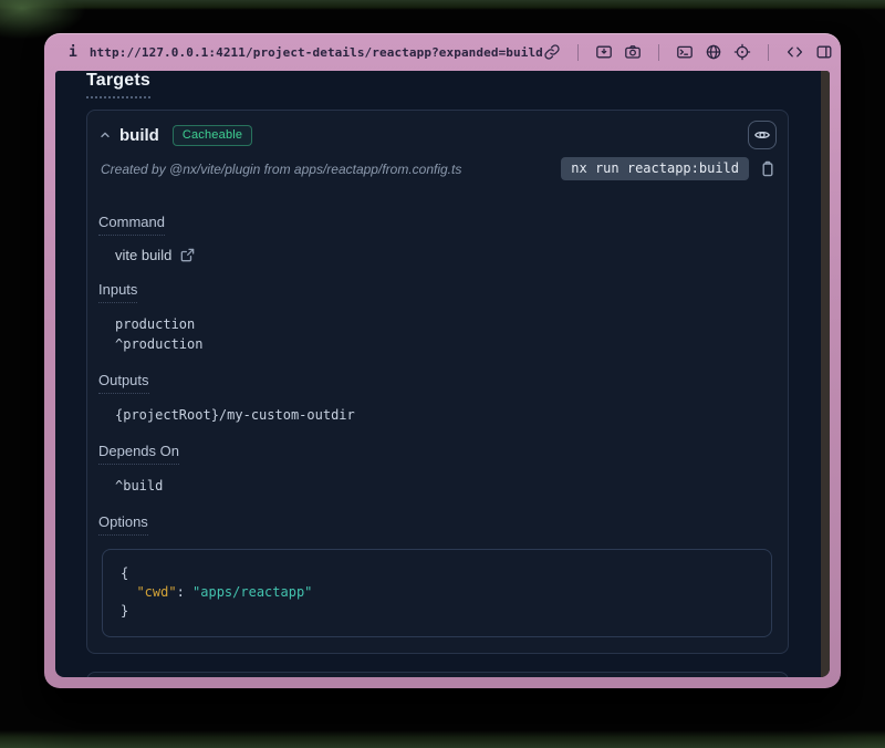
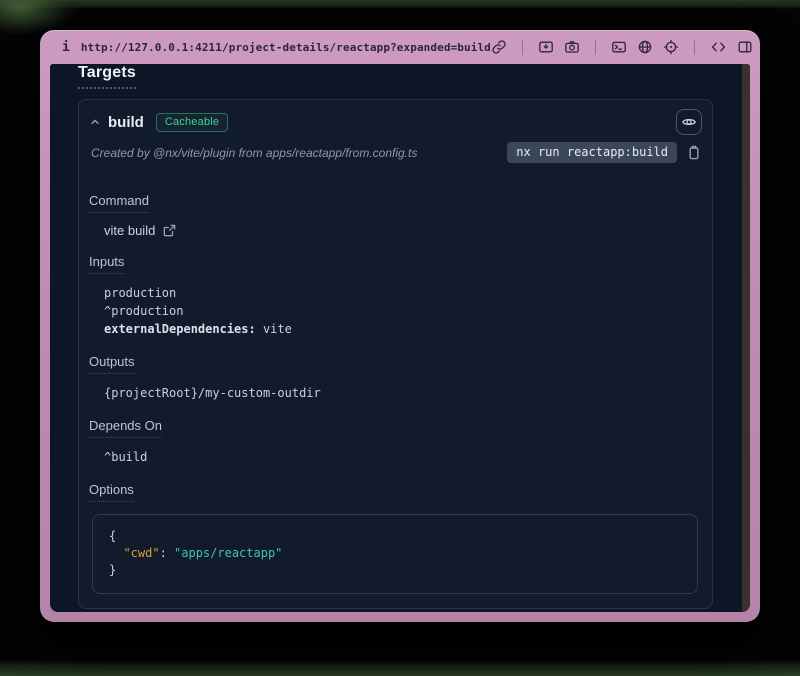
  i
  http://127.0.0.1:4211/project-details/reactapp?expanded=build
  Targets
  build
  Cacheable
  Created by @nx/vite/plugin from apps/reactapp/from.config.ts
  nx run reactapp:build
  Command
  vite build
  Inputs
  production
  ^production
+ externalDependencies: vite
  Outputs
  {projectRoot}/my-custom-outdir
  Depends On
  ^build
  Options
  { "cwd": "apps/reactapp" }
